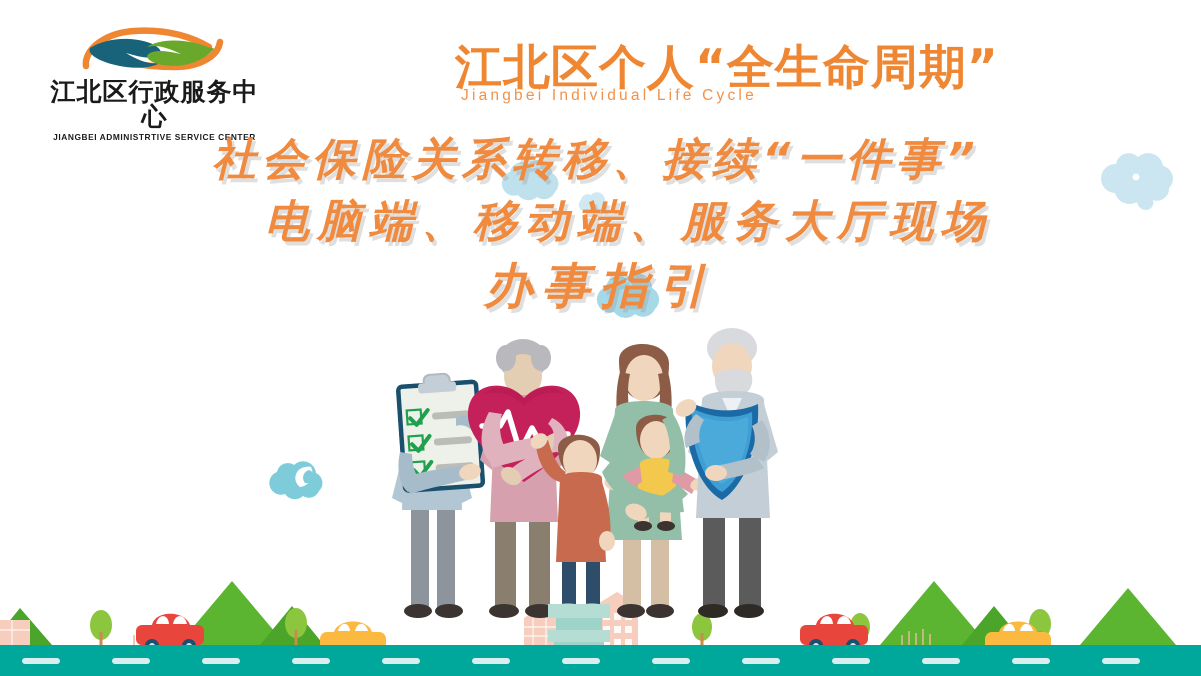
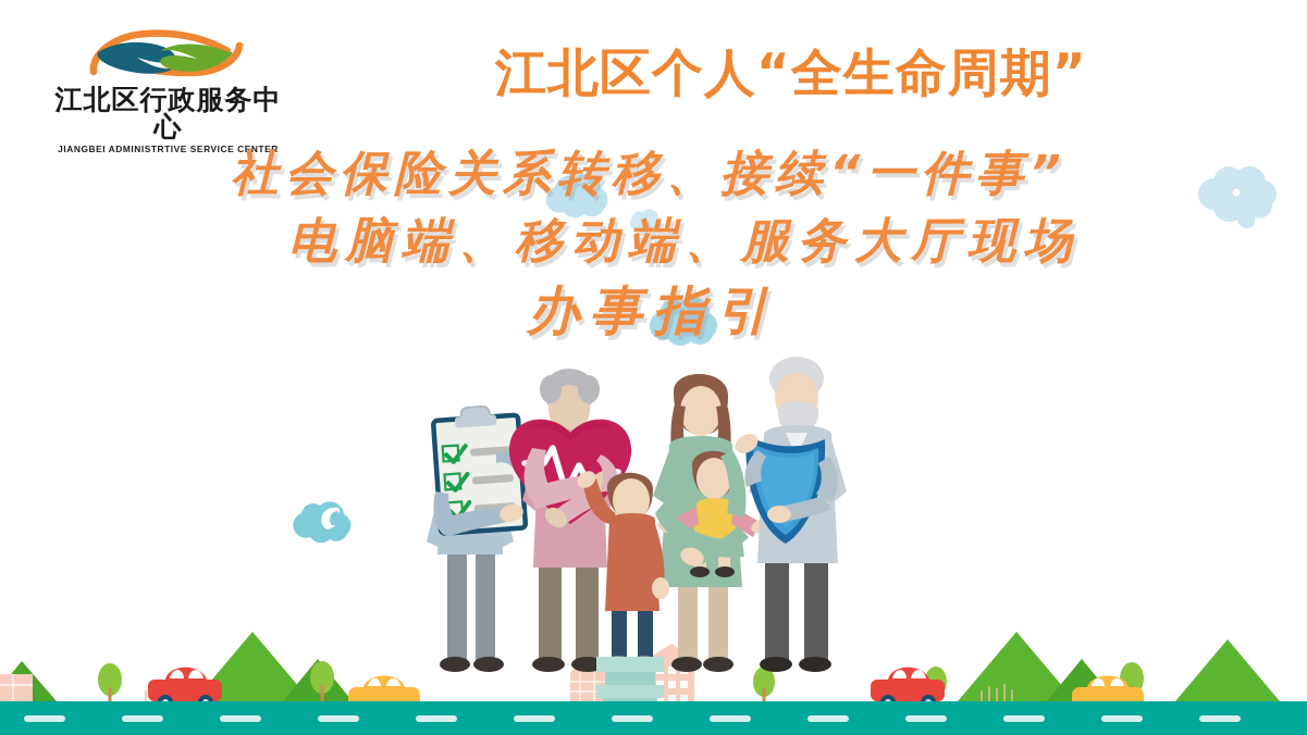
  江北区行政服务中心
  JIANGBEI ADMINISTRTIVE SERVICE CENTER
  江北区个人“全生命周期”
- Jiangbei Individual Life Cycle
  社会保险关系转移、接续“一件事”
  电脑端、移动端、服务大厅现场
  办事指引
